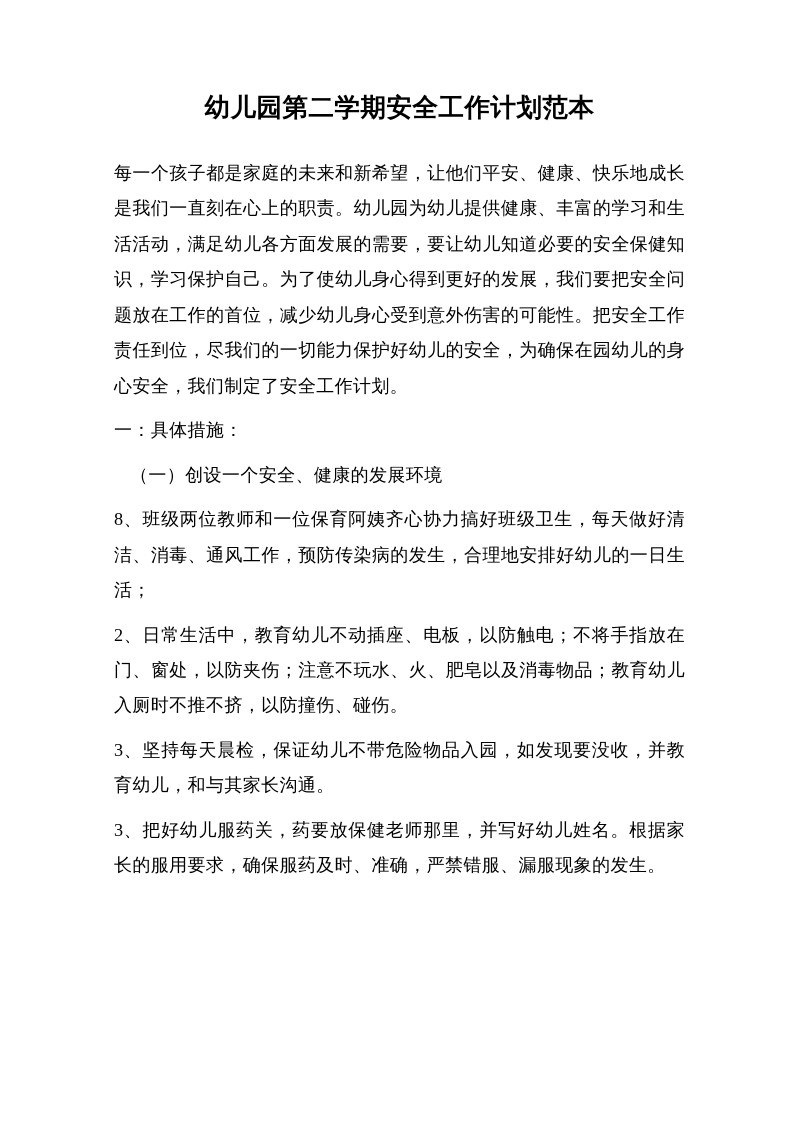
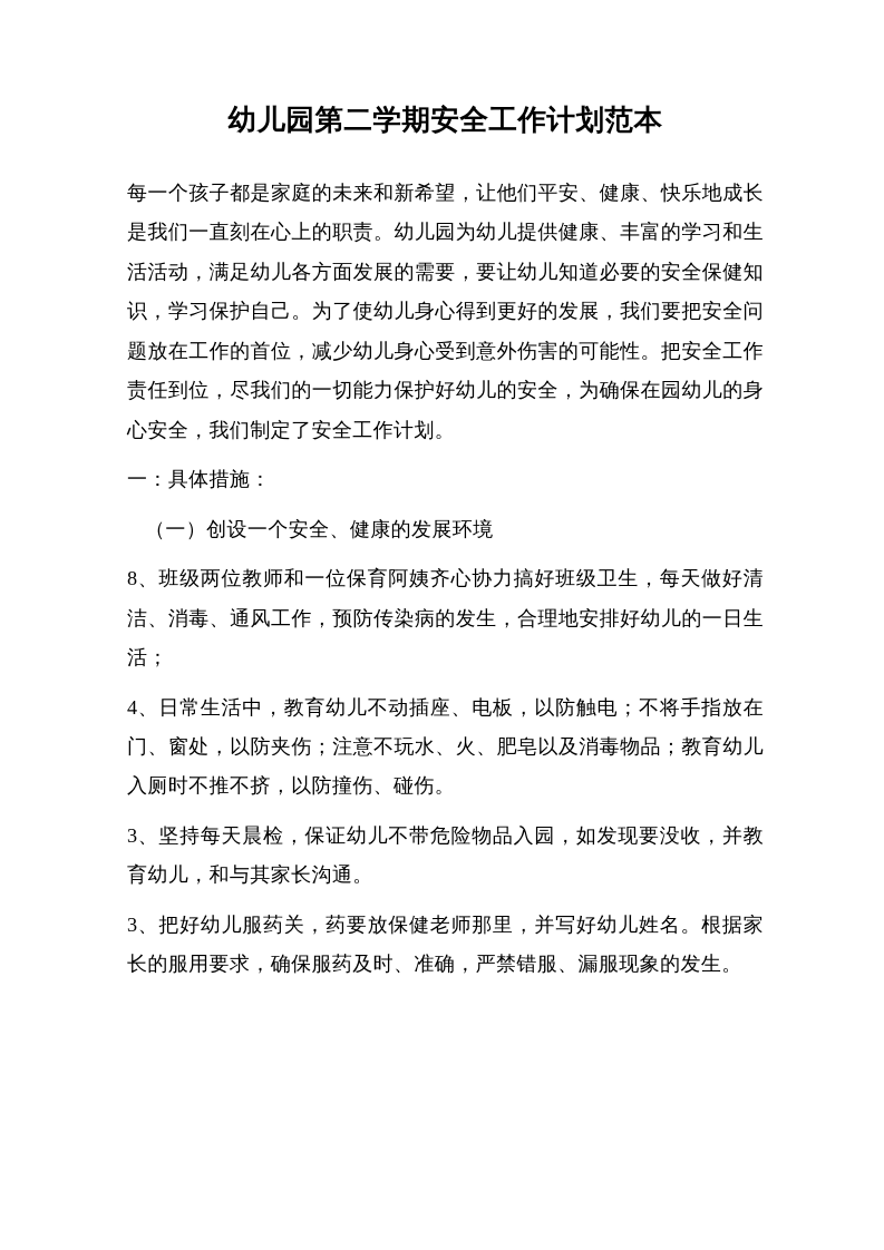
  幼儿园第二学期安全工作计划范本
  每一个孩子都是家庭的未来和新希望，让他们平安、健康、快乐地成长是我们一直刻在心上的职责。幼儿园为幼儿提供健康、丰富的学习和生活活动，满足幼儿各方面发展的需要，要让幼儿知道必要的安全保健知识，学习保护自己。为了使幼儿身心得到更好的发展，我们要把安全问题放在工作的首位，减少幼儿身心受到意外伤害的可能性。把安全工作责任到位，尽我们的一切能力保护好幼儿的安全，为确保在园幼儿的身心安全，我们制定了安全工作计划。
  一：具体措施：
  （一）创设一个安全、健康的发展环境
  8、班级两位教师和一位保育阿姨齐心协力搞好班级卫生，每天做好清洁、消毒、通风工作，预防传染病的发生，合理地安排好幼儿的一日生活；
- 2、日常生活中，教育幼儿不动插座、电板，以防触电；不将手指放在门、窗处，以防夹伤；注意不玩水、火、肥皂以及消毒物品；教育幼儿入厕时不推不挤，以防撞伤、碰伤。
+ 4、日常生活中，教育幼儿不动插座、电板，以防触电；不将手指放在门、窗处，以防夹伤；注意不玩水、火、肥皂以及消毒物品；教育幼儿入厕时不推不挤，以防撞伤、碰伤。
  3、坚持每天晨检，保证幼儿不带危险物品入园，如发现要没收，并教育幼儿，和与其家长沟通。
  3、把好幼儿服药关，药要放保健老师那里，并写好幼儿姓名。根据家长的服用要求，确保服药及时、准确，严禁错服、漏服现象的发生。
